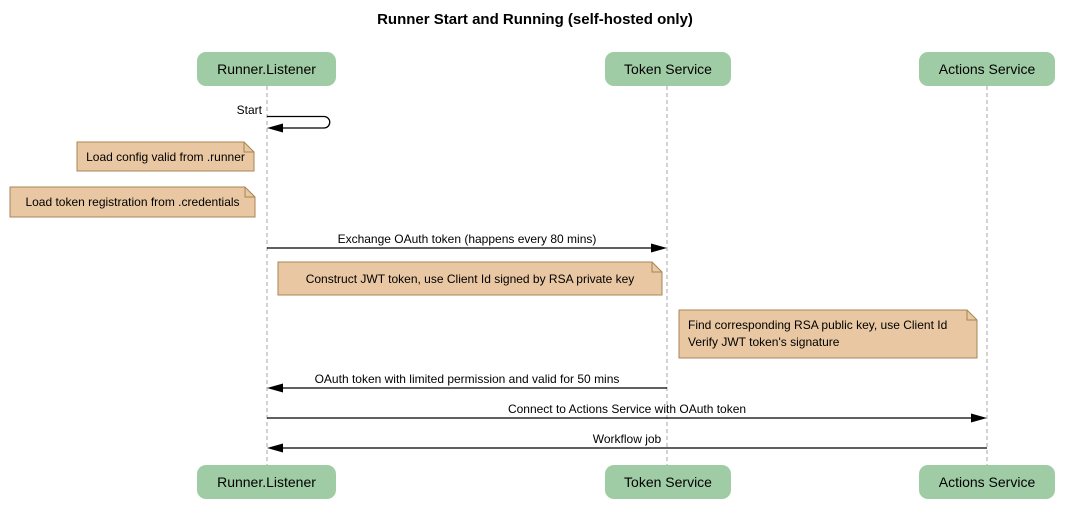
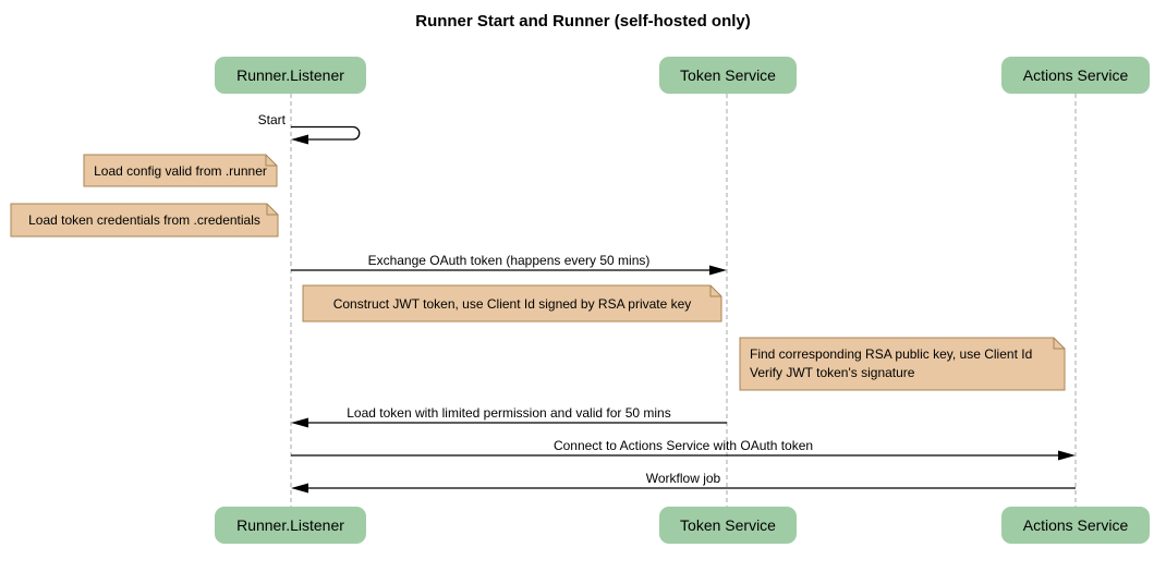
- Runner Start and Running (self-hosted only)
+ Runner Start and Runner (self-hosted only)
  Runner.Listener
  Token Service
  Actions Service
  Runner.Listener
  Token Service
  Actions Service
  Start
- Exchange OAuth token (happens every 80 mins)
+ Exchange OAuth token (happens every 50 mins)
- OAuth token with limited permission and valid for 50 mins
+ Load token with limited permission and valid for 50 mins
  Connect to Actions Service with OAuth token
  Workflow job
  Load config valid from .runner
- Load token registration from .credentials
+ Load token credentials from .credentials
  Construct JWT token, use Client Id signed by RSA private key
  Find corresponding RSA public key, use Client Id
  Verify JWT token's signature
